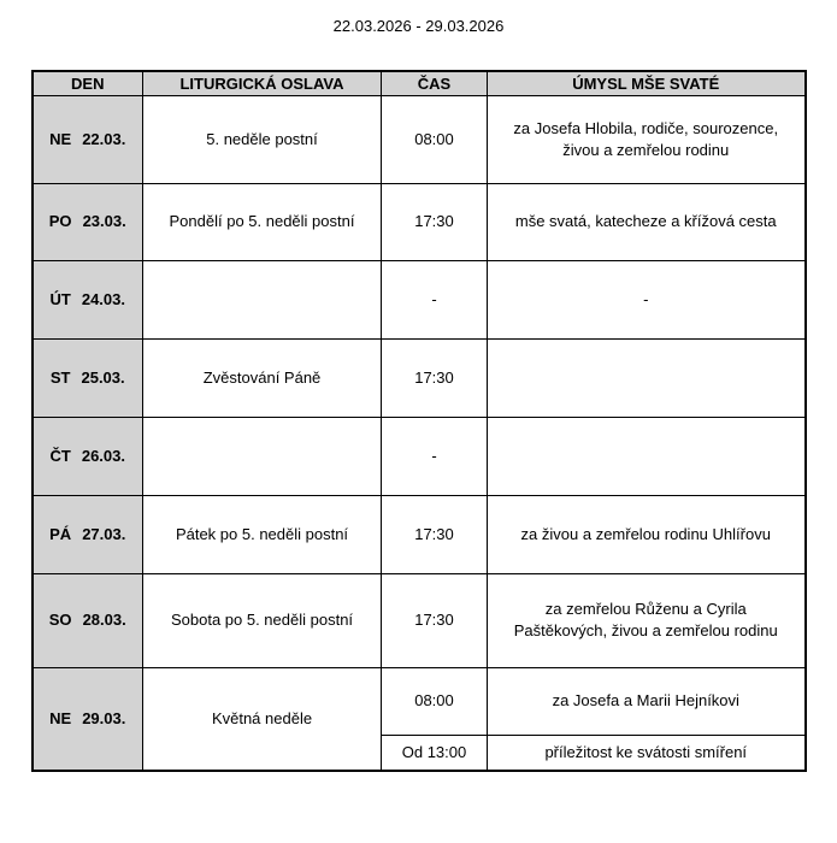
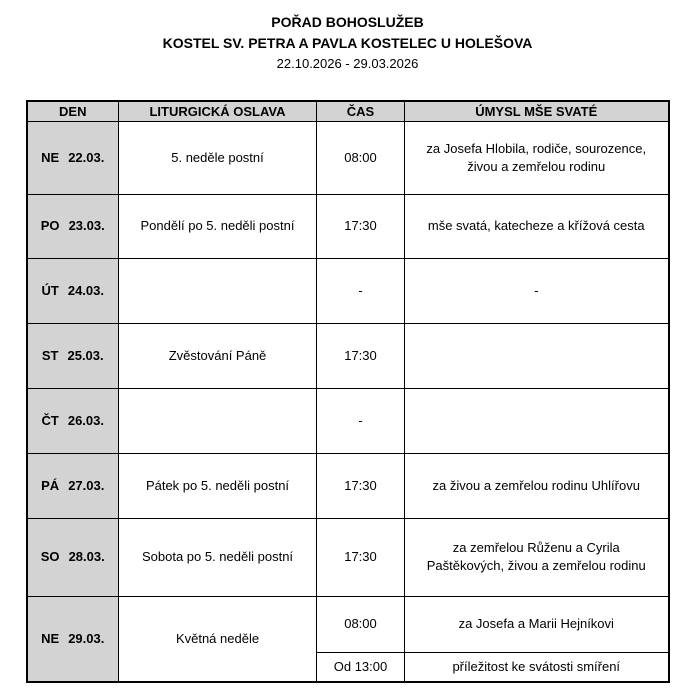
+ POŘAD BOHOSLUŽEB
+ KOSTEL SV. PETRA A PAVLA KOSTELEC U HOLEŠOVA
- 22.03.2026 - 29.03.2026
+ 22.10.2026 - 29.03.2026
  DEN	LITURGICKÁ OSLAVA	ČAS	ÚMYSL MŠE SVATÉ
  NE 22.03.	5. neděle postní	08:00	za Josefa Hlobila, rodiče, sourozence, živou a zemřelou rodinu
  PO 23.03.	Pondělí po 5. neděli postní	17:30	mše svatá, katecheze a křížová cesta
  ÚT 24.03.		-	-
  ST 25.03.	Zvěstování Páně	17:30
  ČT 26.03.		-
  PÁ 27.03.	Pátek po 5. neděli postní	17:30	za živou a zemřelou rodinu Uhlířovu
  SO 28.03.	Sobota po 5. neděli postní	17:30	za zemřelou Růženu a Cyrila Paštěkových, živou a zemřelou rodinu
  NE 29.03.	Květná neděle	08:00	za Josefa a Marii Hejníkovi
  Od 13:00	příležitost ke svátosti smíření
